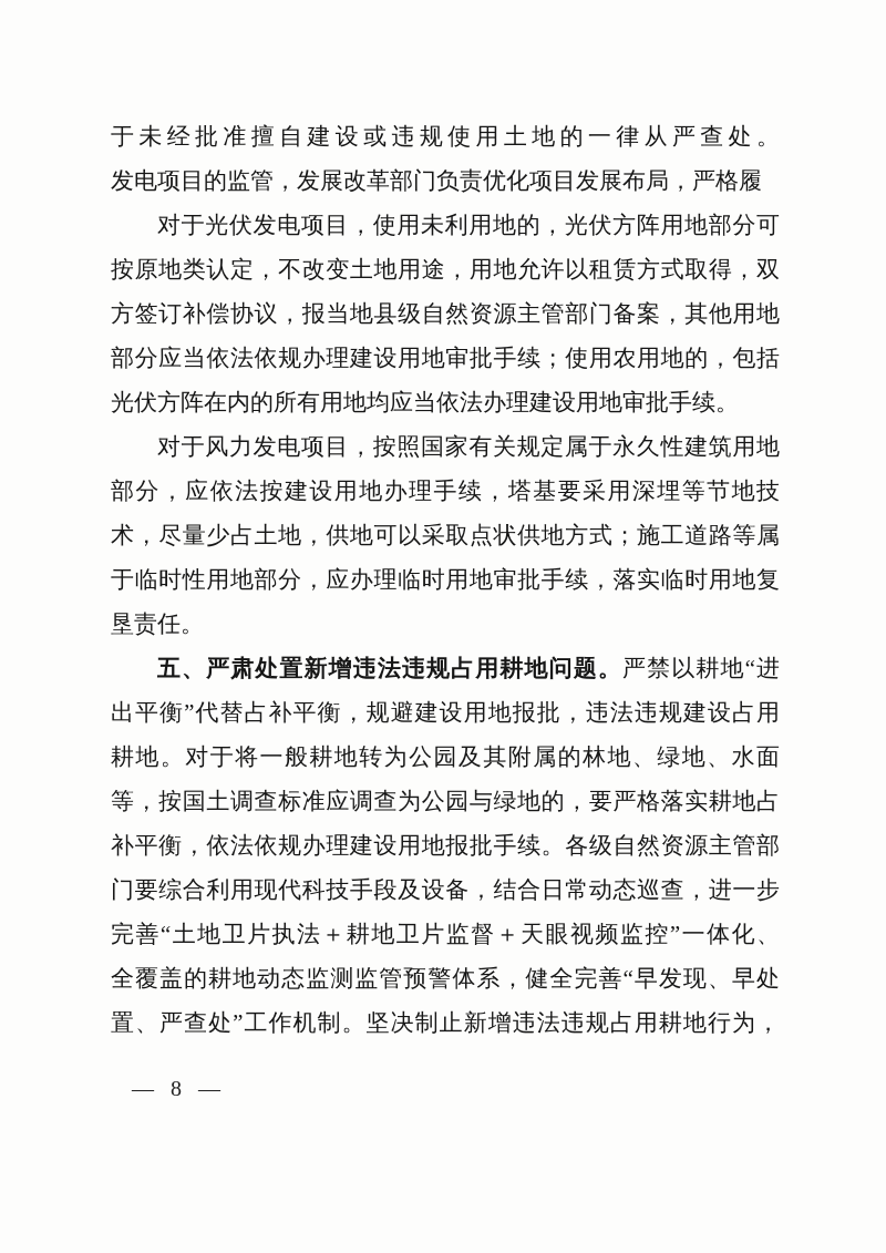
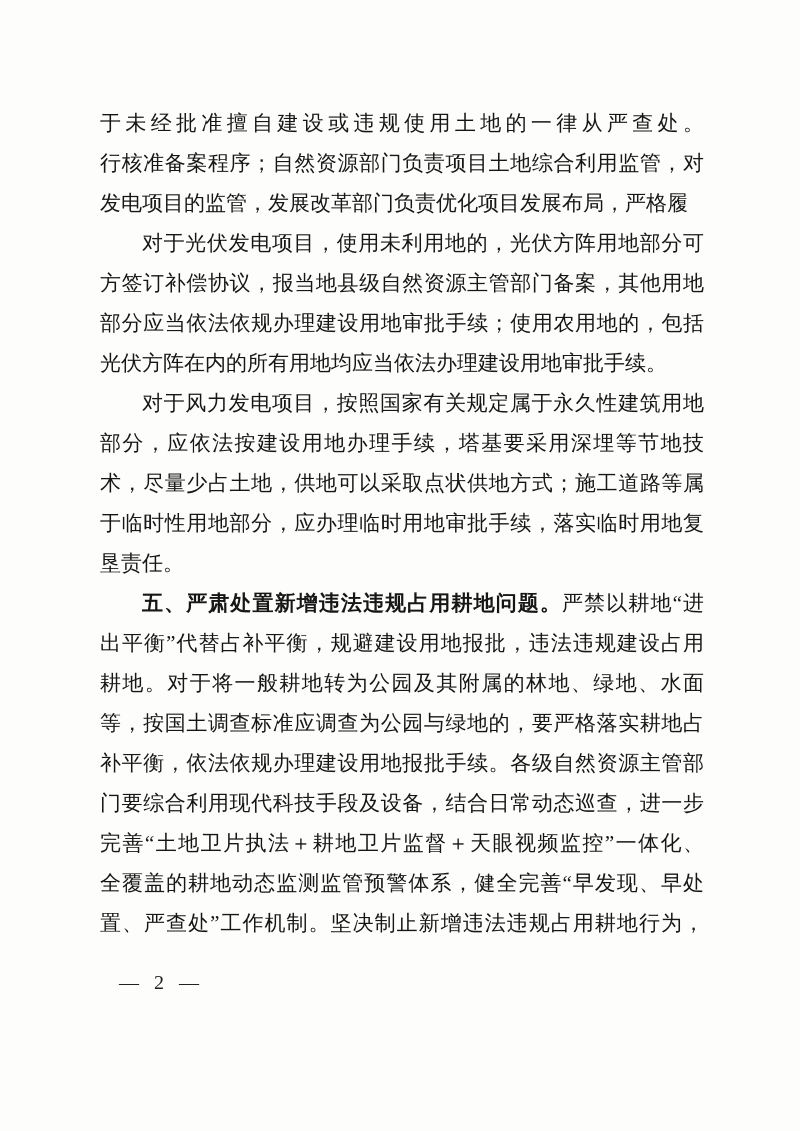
  于未经批准擅自建设或违规使用土地的一律从严查处。
+ 行核准备案程序；自然资源部门负责项目土地综合利用监管，对
  发电项目的监管，发展改革部门负责优化项目发展布局，严格履
  对于光伏发电项目，使用未利用地的，光伏方阵用地部分可
- 按原地类认定，不改变土地用途，用地允许以租赁方式取得，双
  方签订补偿协议，报当地县级自然资源主管部门备案，其他用地
  部分应当依法依规办理建设用地审批手续；使用农用地的，包括
  光伏方阵在内的所有用地均应当依法办理建设用地审批手续。
  对于风力发电项目，按照国家有关规定属于永久性建筑用地
  部分，应依法按建设用地办理手续，塔基要采用深埋等节地技
  术，尽量少占土地，供地可以采取点状供地方式；施工道路等属
  于临时性用地部分，应办理临时用地审批手续，落实临时用地复
  垦责任。
  五、严肃处置新增违法违规占用耕地问题。严禁以耕地“进
  出平衡”代替占补平衡，规避建设用地报批，违法违规建设占用
  耕地。对于将一般耕地转为公园及其附属的林地、绿地、水面
  等，按国土调查标准应调查为公园与绿地的，要严格落实耕地占
  补平衡，依法依规办理建设用地报批手续。各级自然资源主管部
  门要综合利用现代科技手段及设备，结合日常动态巡查，进一步
  完善“土地卫片执法＋耕地卫片监督＋天眼视频监控”一体化、
  全覆盖的耕地动态监测监管预警体系，健全完善“早发现、早处
  置、严查处”工作机制。坚决制止新增违法违规占用耕地行为，
- — 8 —
+ — 2 —
